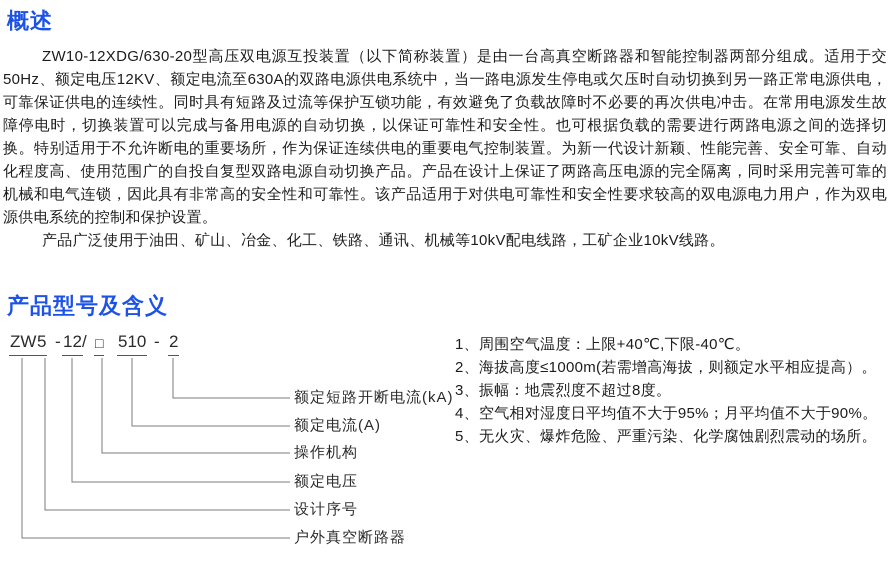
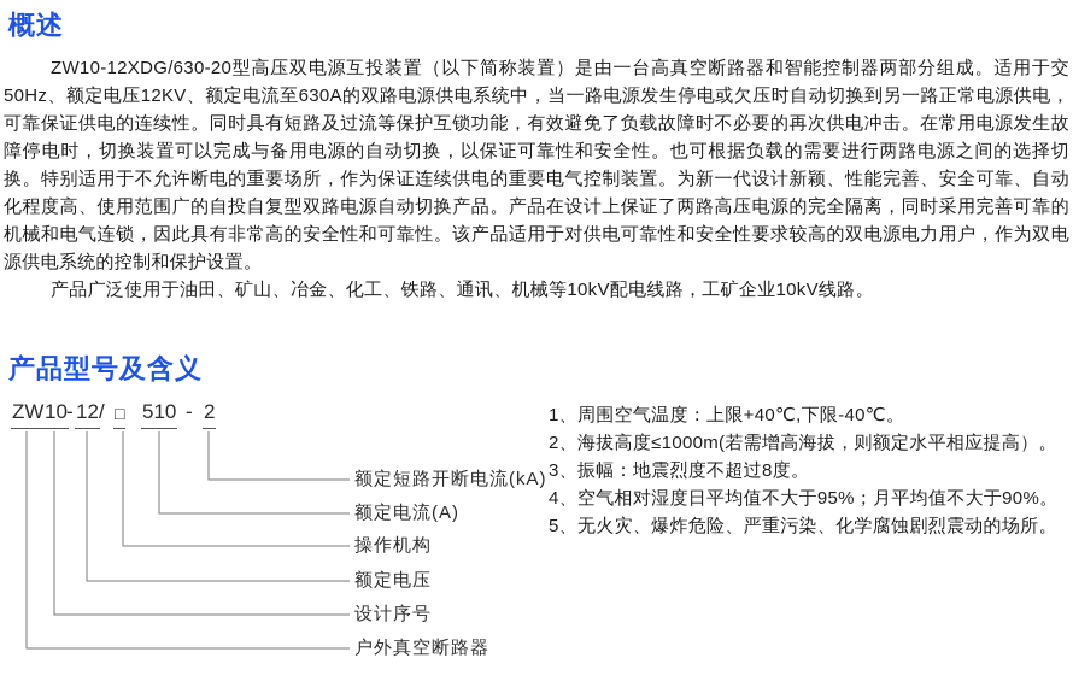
  概述
  ZW10-12XDG/630-20型高压双电源互投装置（以下简称装置）是由一台高真空断路器和智能控制器两部分组成。适用于交50Hz、额定电压12KV、额定电流至630A的双路电源供电系统中，当一路电源发生停电或欠压时自动切换到另一路正常电源供电，可靠保证供电的连续性。同时具有短路及过流等保护互锁功能，有效避免了负载故障时不必要的再次供电冲击。在常用电源发生故障停电时，切换装置可以完成与备用电源的自动切换，以保证可靠性和安全性。也可根据负载的需要进行两路电源之间的选择切换。特别适用于不允许断电的重要场所，作为保证连续供电的重要电气控制装置。为新一代设计新颖、性能完善、安全可靠、自动化程度高、使用范围广的自投自复型双路电源自动切换产品。产品在设计上保证了两路高压电源的完全隔离，同时采用完善可靠的机械和电气连锁，因此具有非常高的安全性和可靠性。该产品适用于对供电可靠性和安全性要求较高的双电源电力用户，作为双电源供电系统的控制和保护设置。
  产品广泛使用于油田、矿山、冶金、化工、铁路、通讯、机械等10kV配电线路，工矿企业10kV线路。
  产品型号及含义
  ZW
- 5
+ 10
  -
  12
  /
  □
  510
  -
  2
  额定短路开断电流(kA)
  额定电流(A)
  操作机构
  额定电压
  设计序号
  户外真空断路器
  1、周围空气温度：上限+40℃,下限-40℃。
  2、海拔高度≤1000m(若需增高海拔，则额定水平相应提高）。
  3、振幅：地震烈度不超过8度。
  4、空气相对湿度日平均值不大于95%；月平均值不大于90%。
  5、无火灾、爆炸危险、严重污染、化学腐蚀剧烈震动的场所。
